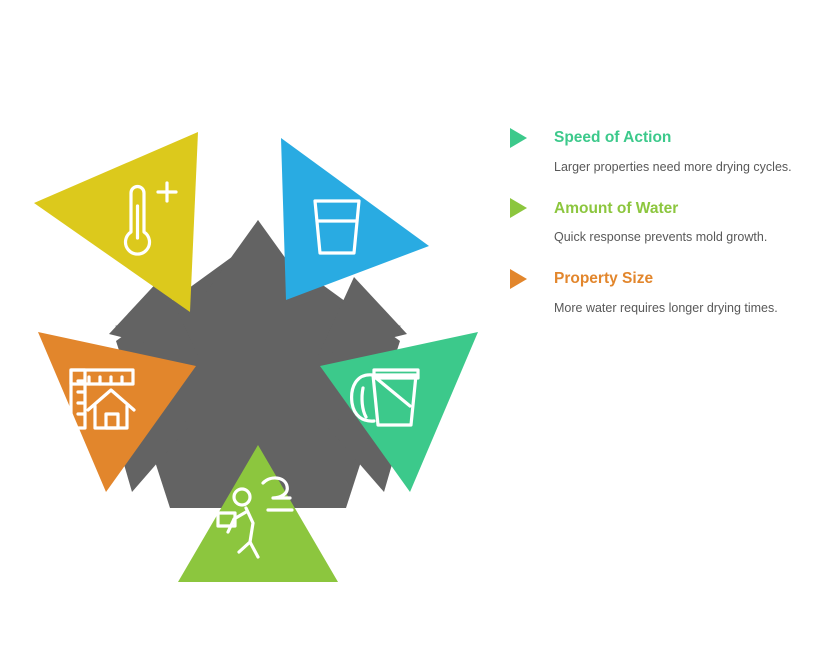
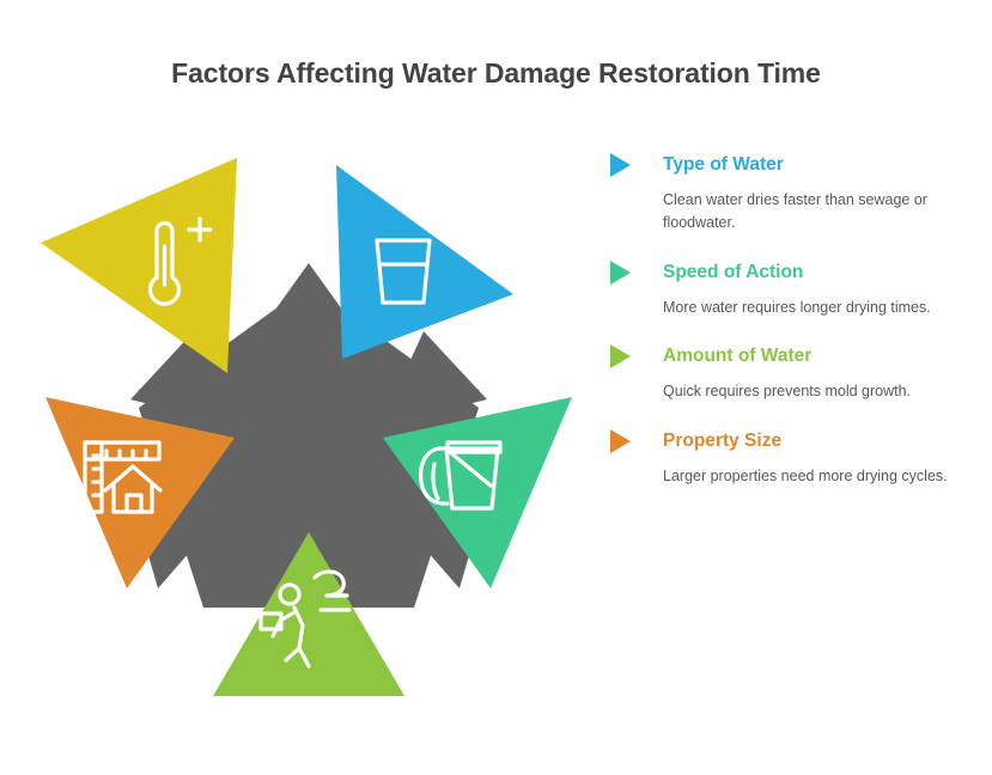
+ Factors Affecting Water Damage Restoration Time
+ Type of Water
+ Clean water dries faster than sewage or floodwater.
  Speed of Action
- Larger properties need more drying cycles.
+ More water requires longer drying times.
  Amount of Water
- Quick response prevents mold growth.
+ Quick requires prevents mold growth.
  Property Size
- More water requires longer drying times.
+ Larger properties need more drying cycles.
